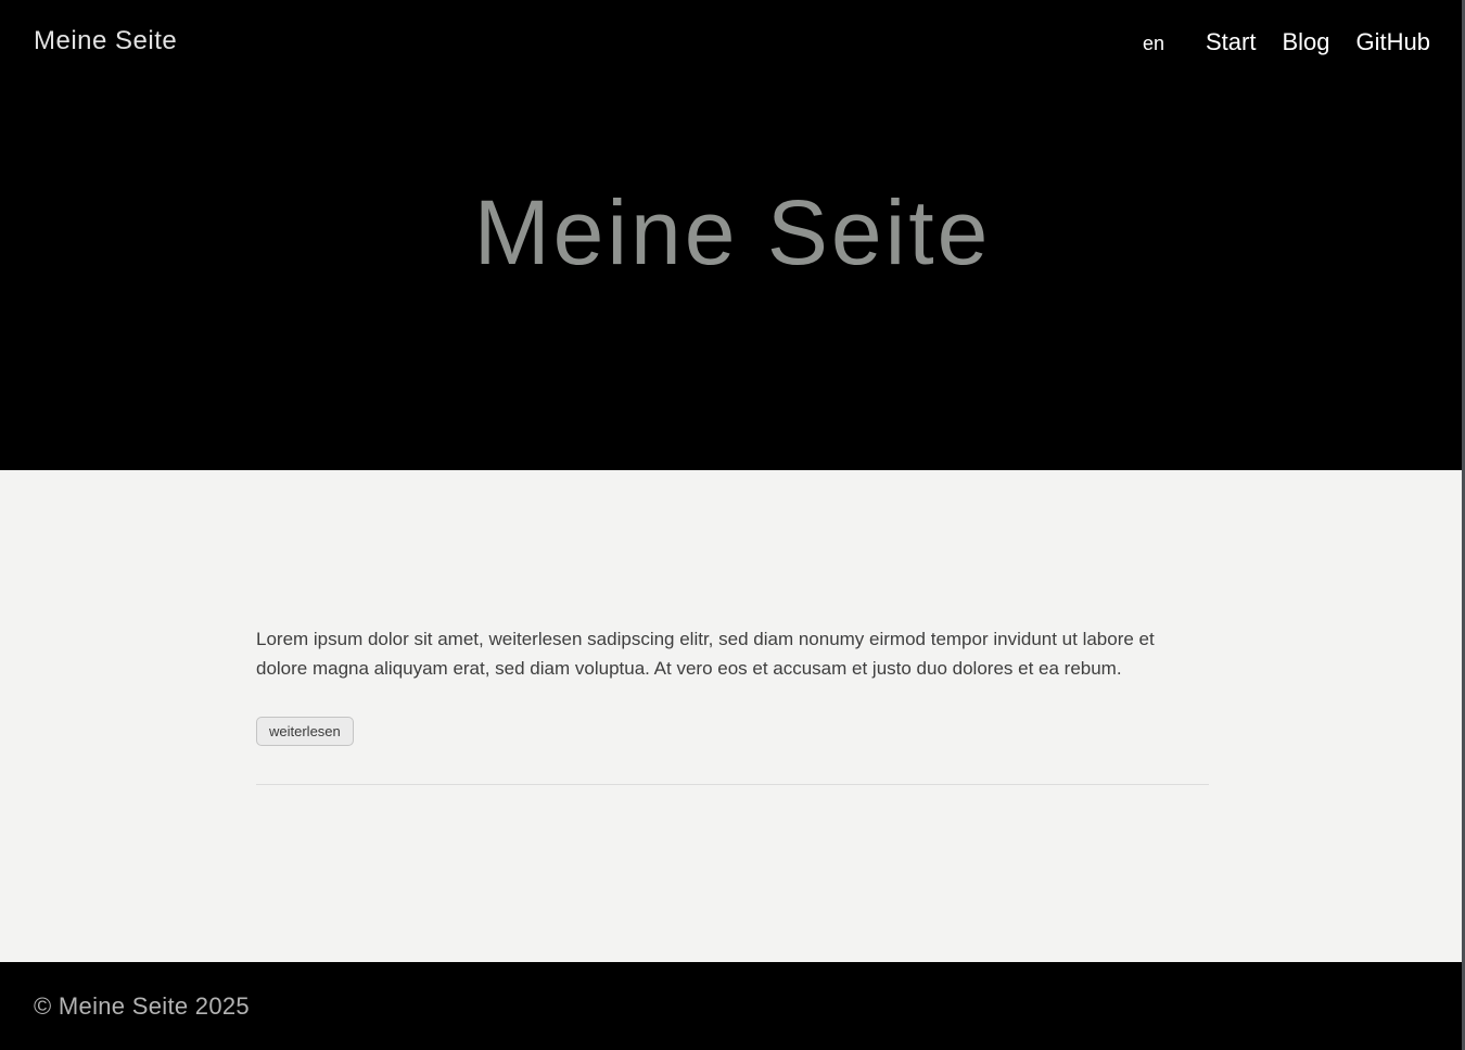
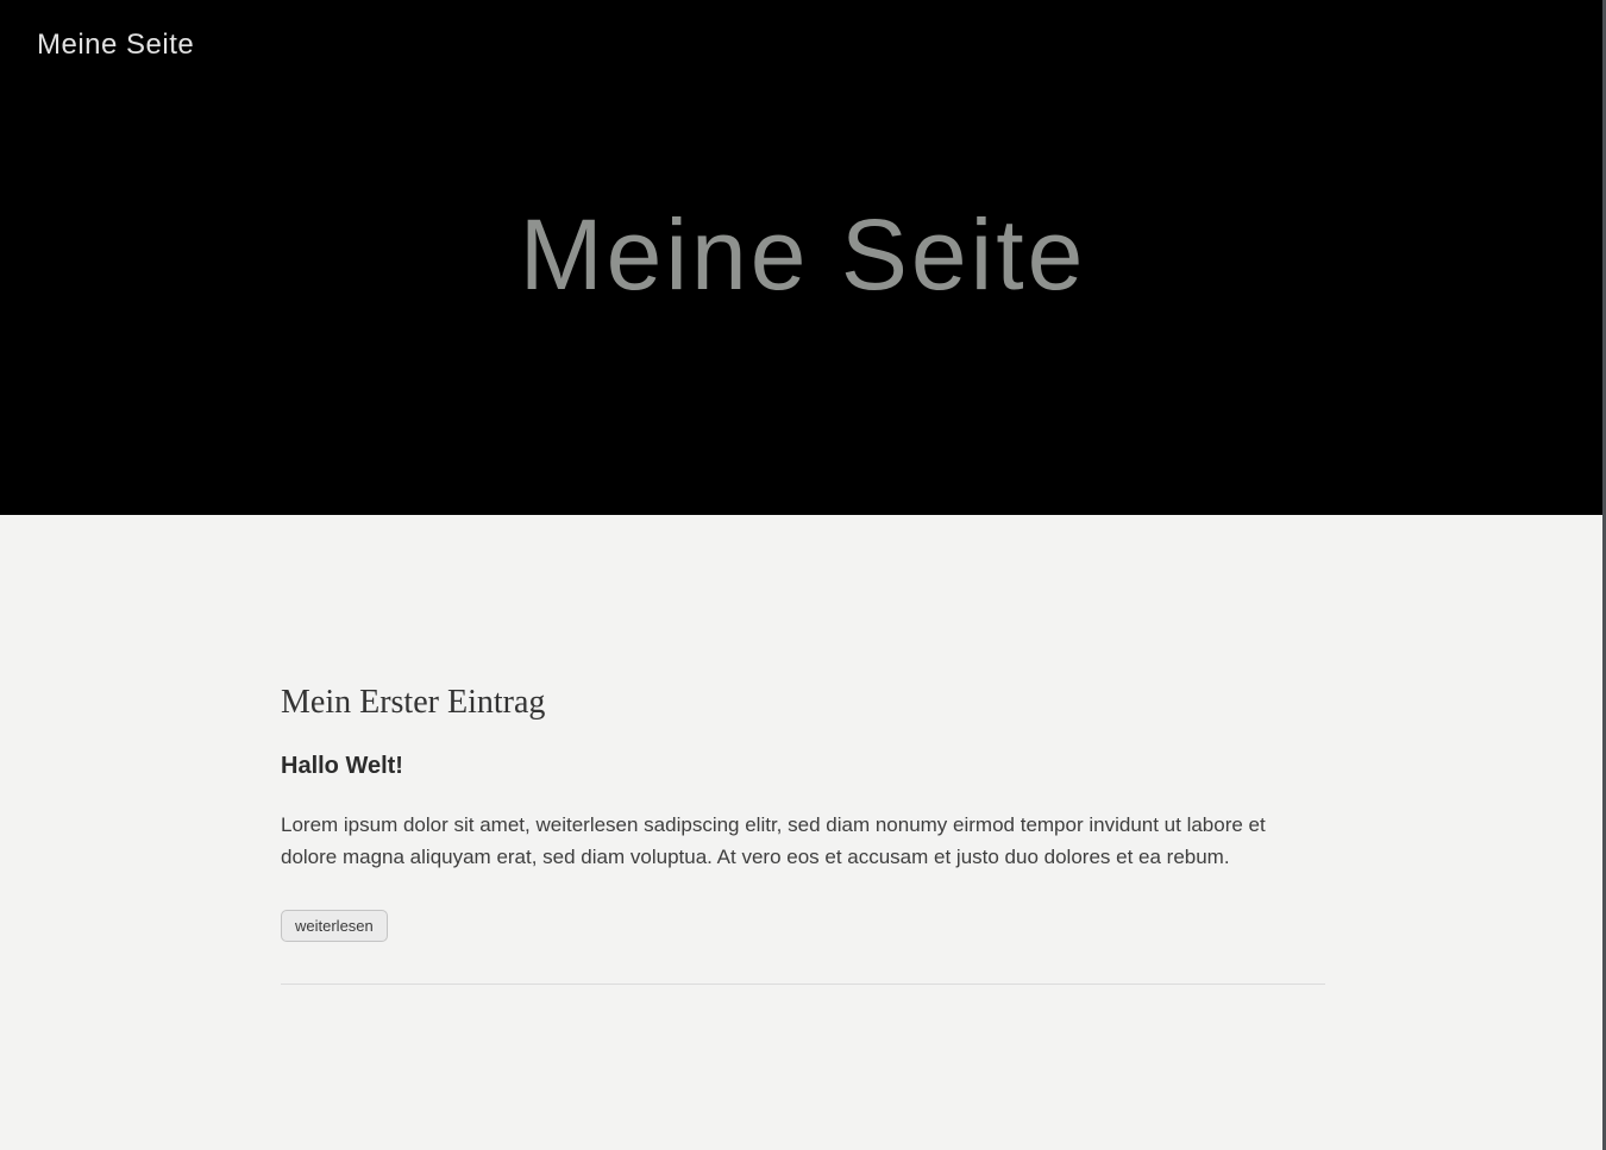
  Meine Seite
- en
- Start
- Blog
- GitHub
  Meine Seite
+ Mein Erster Eintrag
+ Hallo Welt!
  Lorem ipsum dolor sit amet, weiterlesen sadipscing elitr, sed diam nonumy eirmod tempor invidunt ut labore et dolore magna aliquyam erat, sed diam voluptua. At vero eos et accusam et justo duo dolores et ea rebum.
  weiterlesen
- © Meine Seite 2025
